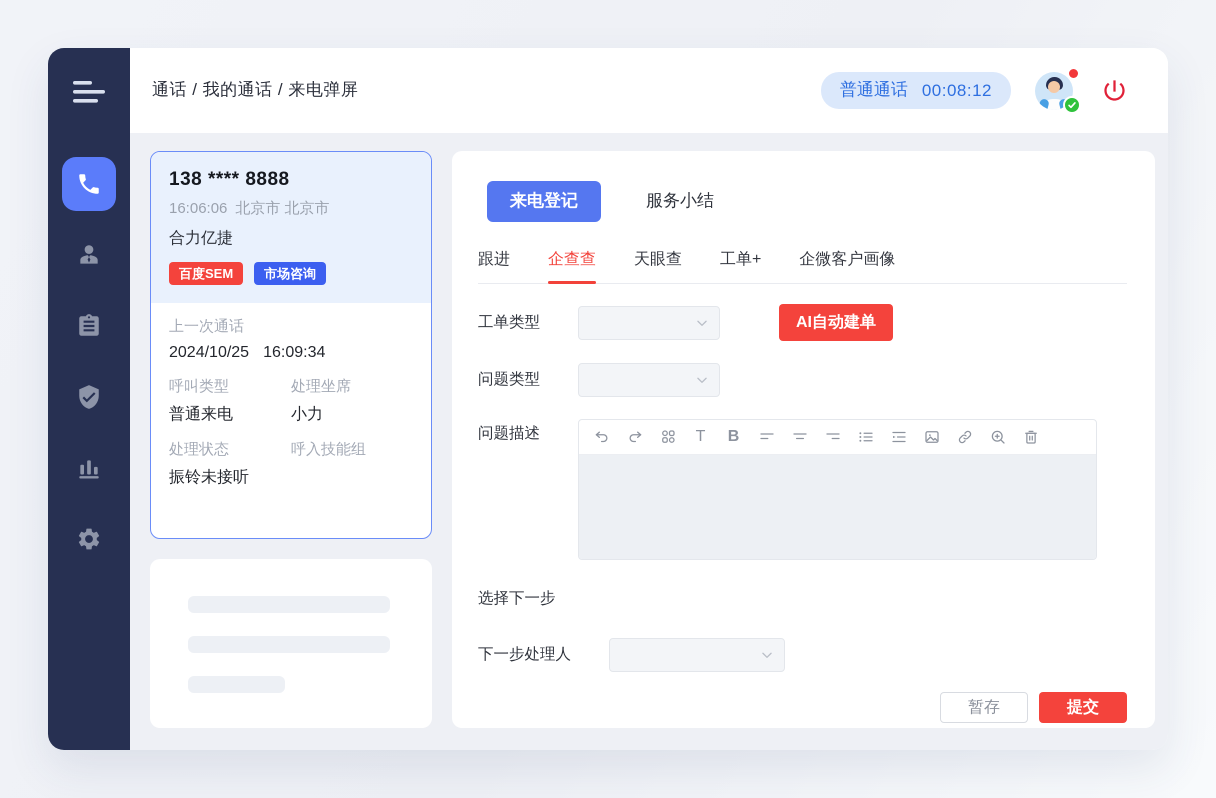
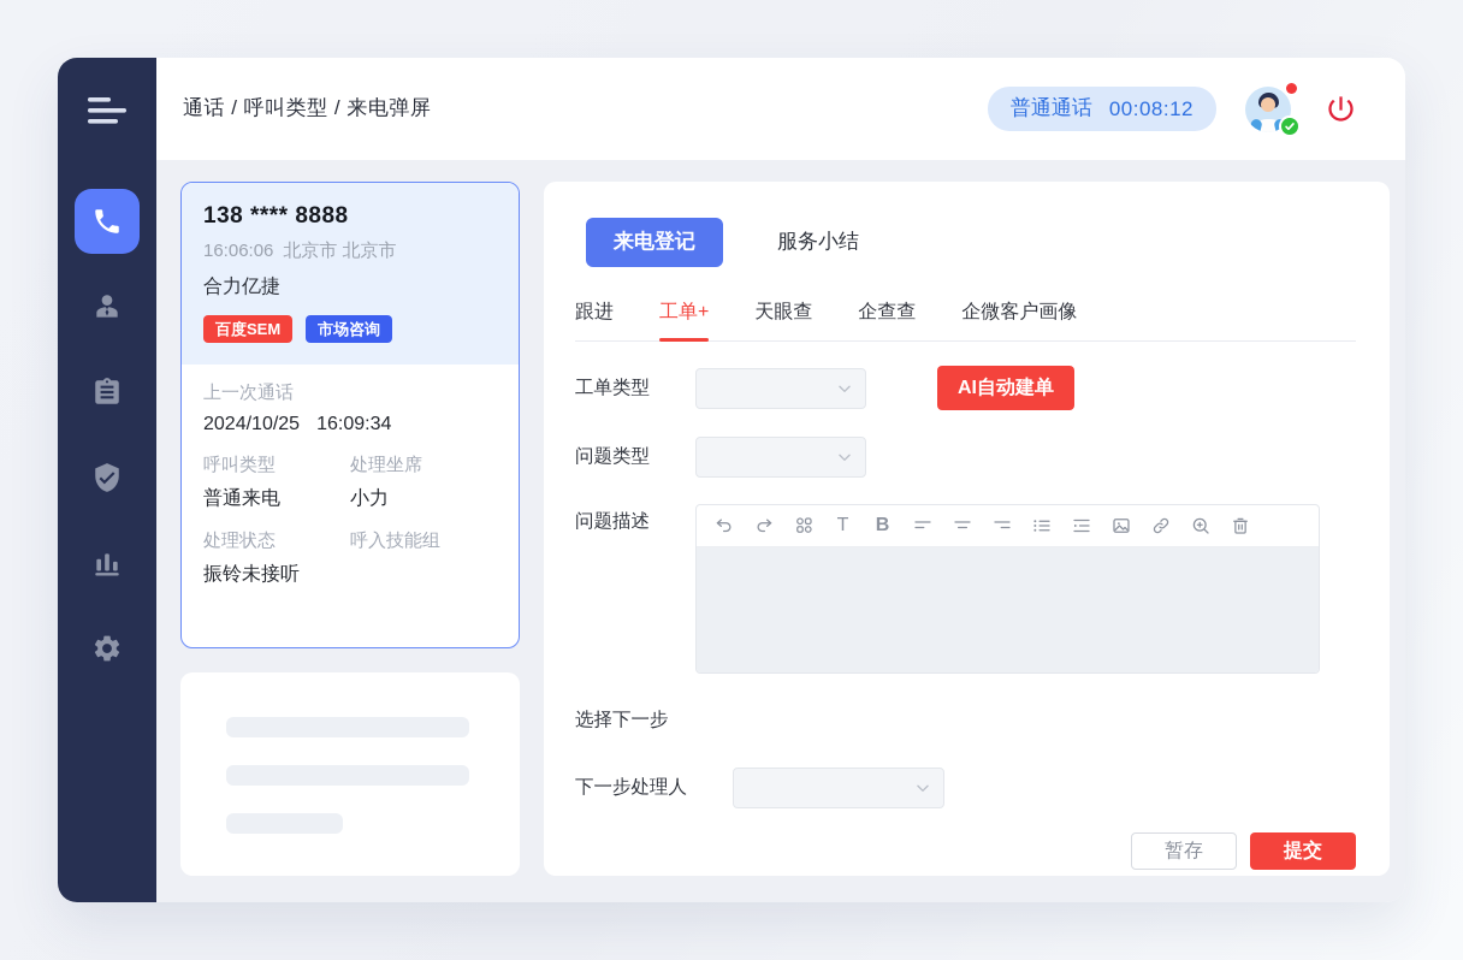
- 通话 / 我的通话 / 来电弹屏
+ 通话 / 呼叫类型 / 来电弹屏
  普通通话
  00:08:12
  138 **** 8888
  16:06:06
  北京市 北京市
  合力亿捷
  百度SEM
  市场咨询
  上一次通话
  2024/10/25 16:09:34
  呼叫类型
  普通来电
  处理坐席
  小力
  处理状态
  振铃未接听
  呼入技能组
  来电登记
  服务小结
  跟进
- 企查查
+ 工单+
  天眼查
- 工单+
+ 企查查
  企微客户画像
  工单类型
  AI自动建单
  问题类型
  问题描述
  T
  B
  选择下一步
  下一步处理人
  暂存
  提交
